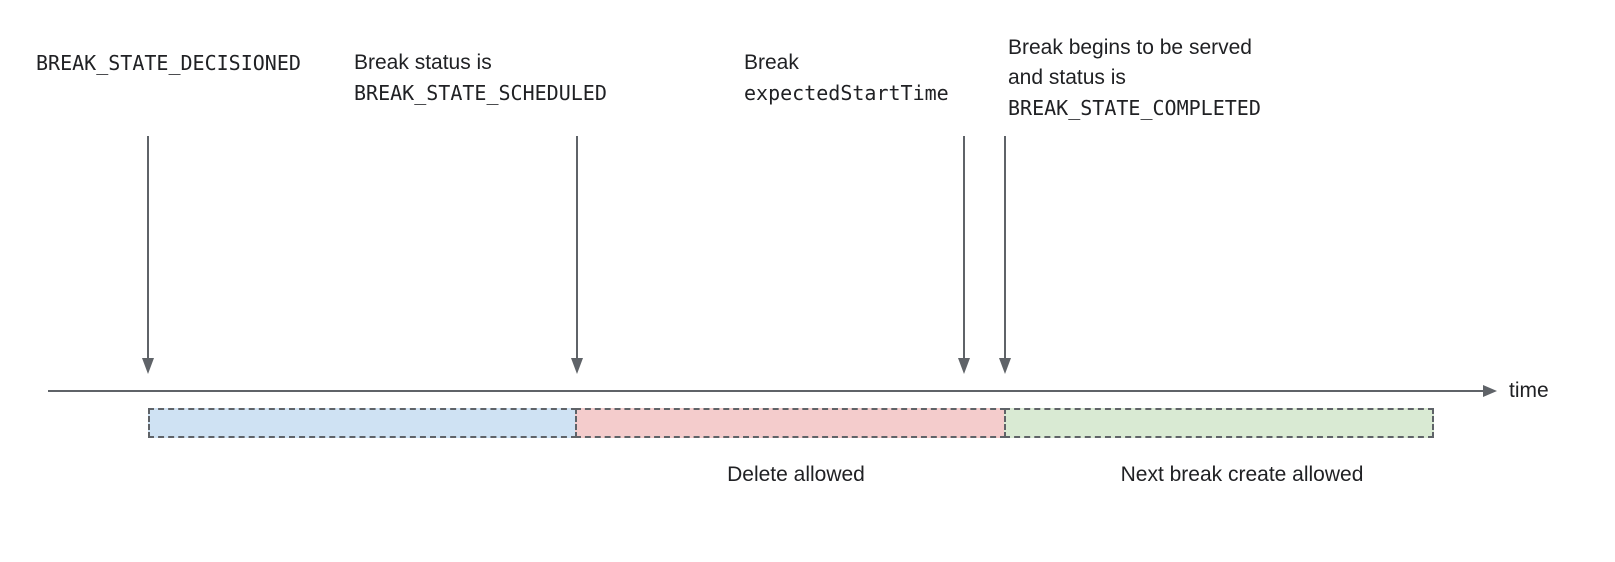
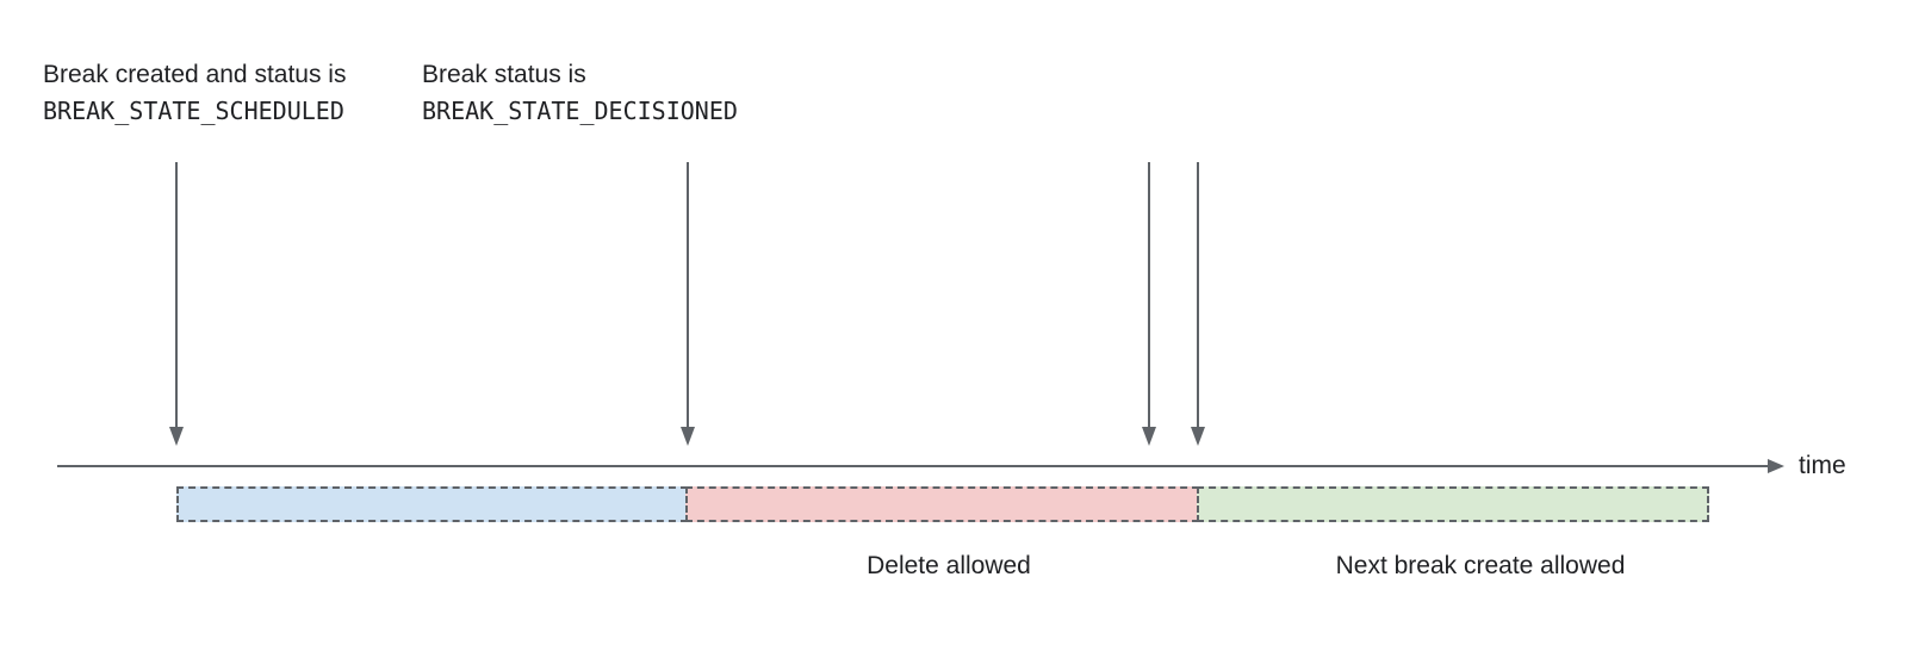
+ Break created and status is
- BREAK_STATE_DECISIONED
+ BREAK_STATE_SCHEDULED
  Break status is
- BREAK_STATE_SCHEDULED
+ BREAK_STATE_DECISIONED
- Break
- expectedStartTime
- Break begins to be served
- and status is
- BREAK_STATE_COMPLETED
  time
  Delete allowed
  Next break create allowed
